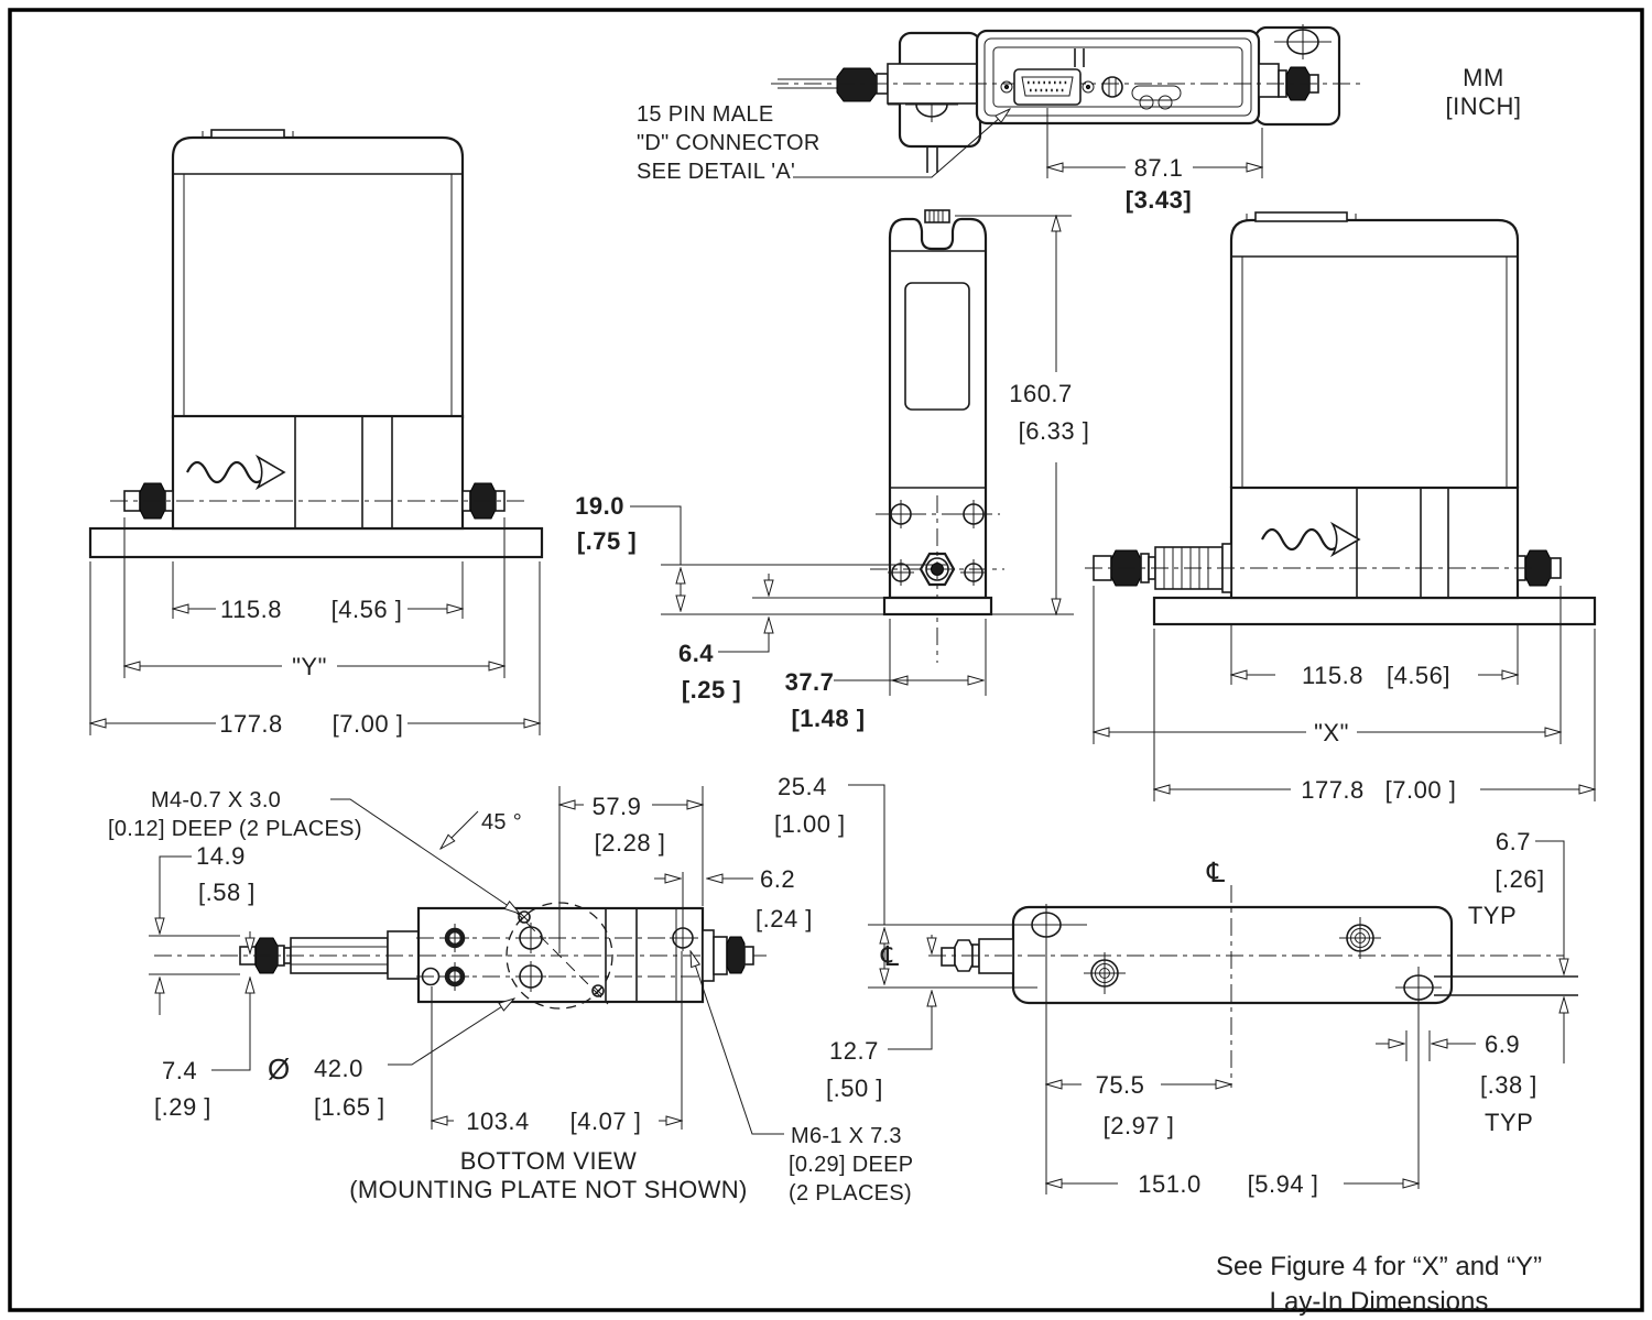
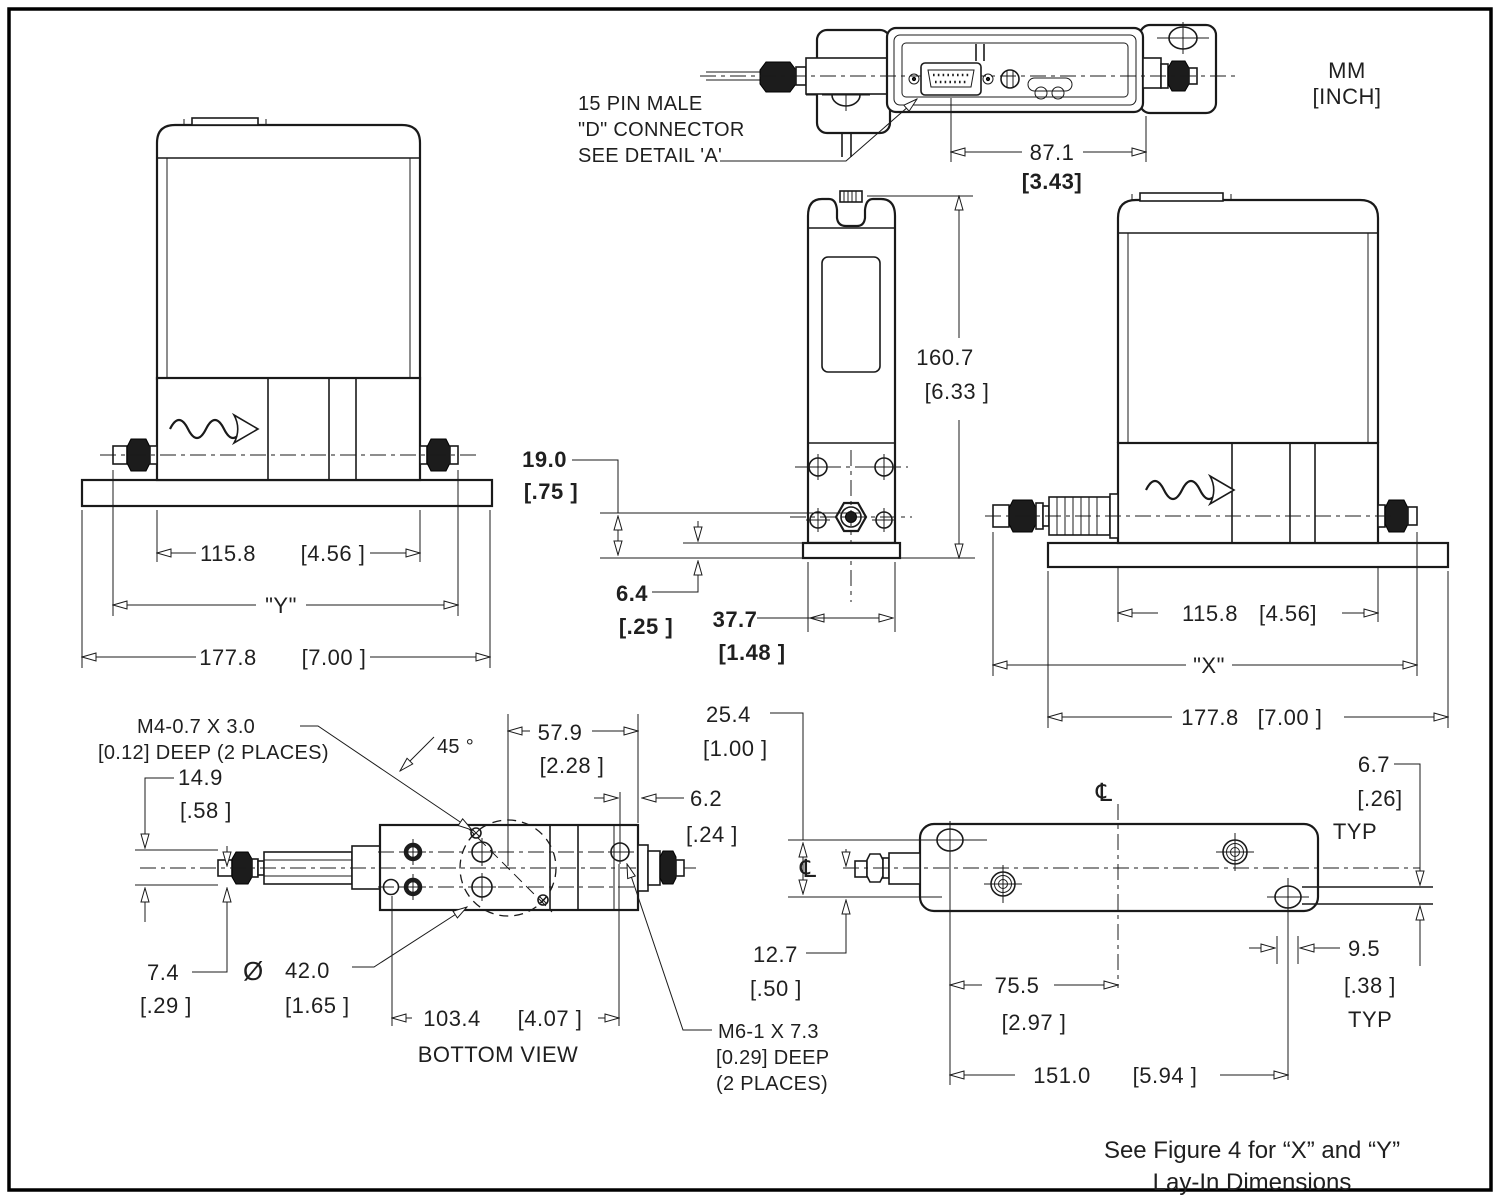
  15 PIN MALE
  "D" CONNECTOR
  SEE DETAIL 'A'
  87.1
  [3.43]
  MM
  [INCH]
  115.8
  [4.56 ]
  "Y"
  177.8
  [7.00 ]
  160.7
  [6.33 ]
  19.0
  [.75 ]
  6.4
  [.25 ]
  37.7
  [1.48 ]
  115.8
  [4.56]
  "X"
  177.8
  [7.00 ]
  M4-0.7 X 3.0
  [0.12] DEEP (2 PLACES)
  45 °
  57.9
  [2.28 ]
  6.2
  [.24 ]
  14.9
  [.58 ]
  7.4
  [.29 ]
  Ø
  42.0
  [1.65 ]
  103.4
  [4.07 ]
  M6-1 X 7.3
  [0.29] DEEP
  (2 PLACES)
  BOTTOM VIEW
- (MOUNTING PLATE NOT SHOWN)
  ℄
  ℄
  25.4
  [1.00 ]
  12.7
  [.50 ]
  75.5
  [2.97 ]
  151.0
  [5.94 ]
  6.7
  [.26]
  TYP
- 6.9
+ 9.5
  [.38 ]
  TYP
  See Figure 4 for “X” and “Y”
  Lay-In Dimensions
